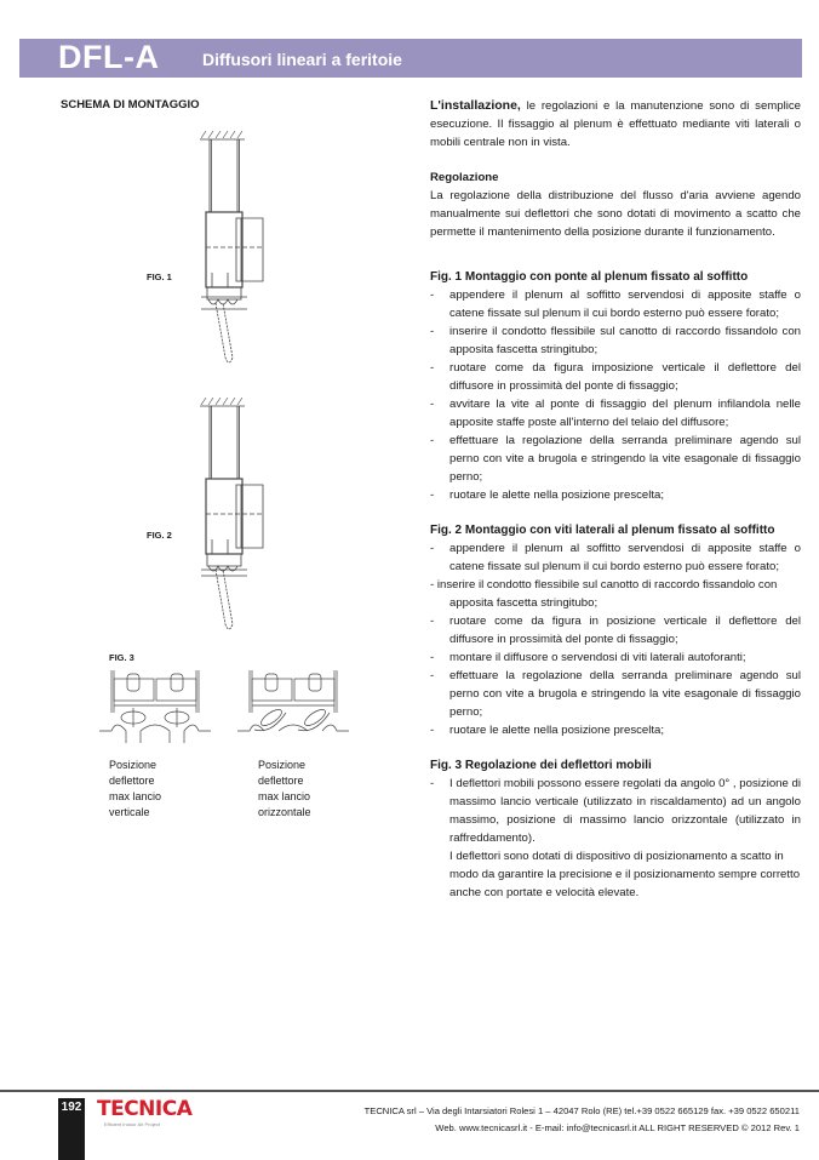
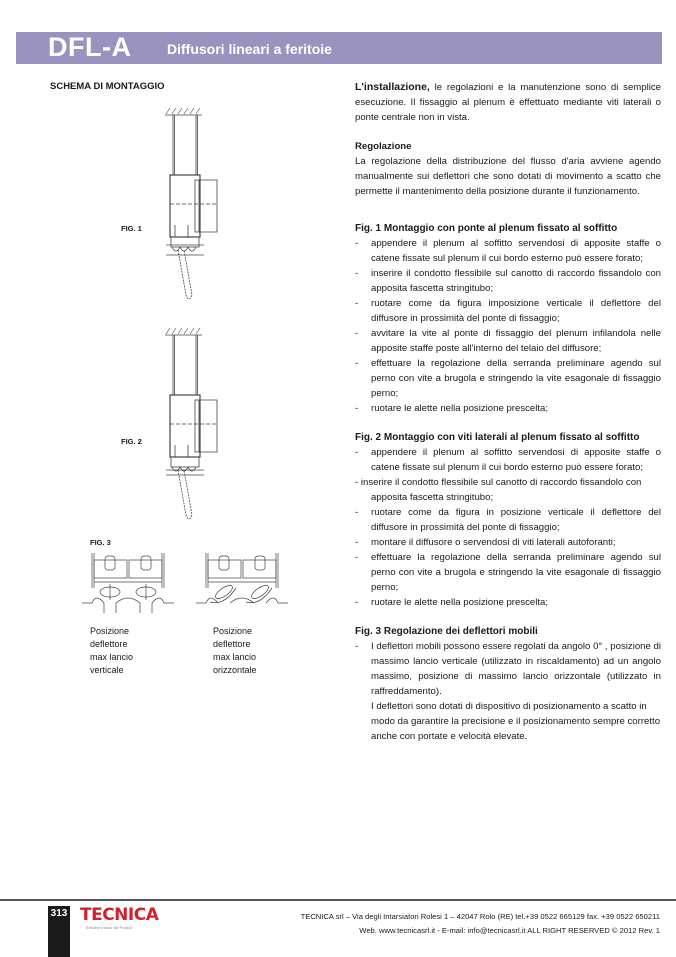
  DFL-A
  Diffusori lineari a feritoie
  SCHEMA DI MONTAGGIO
  FIG. 1
  FIG. 2
  FIG. 3
  Posizione
  deflettore
  max lancio
  verticale
  Posizione
  deflettore
  max lancio
  orizzontale
- L'installazione, le regolazioni e la manutenzione sono di semplice esecuzione. Il fissaggio al plenum è effettuato mediante viti laterali o mobili centrale non in vista.
+ L'installazione, le regolazioni e la manutenzione sono di semplice esecuzione. Il fissaggio al plenum è effettuato mediante viti laterali o ponte centrale non in vista.
  Regolazione
  La regolazione della distribuzione del flusso d'aria avviene agendo manualmente sui deflettori che sono dotati di movimento a scatto che permette il mantenimento della posizione durante il funzionamento.
  Fig. 1 Montaggio con ponte al plenum fissato al soffitto
  -
  appendere il plenum al soffitto servendosi di apposite staffe o catene fissate sul plenum il cui bordo esterno può essere forato;
  -
  inserire il condotto flessibile sul canotto di raccordo fissandolo con apposita fascetta stringitubo;
  -
  ruotare come da figura imposizione verticale il deflettore del diffusore in prossimità del ponte di fissaggio;
  -
  avvitare la vite al ponte di fissaggio del plenum infilandola nelle apposite staffe poste all'interno del telaio del diffusore;
  -
  effettuare la regolazione della serranda preliminare agendo sul perno con vite a brugola e stringendo la vite esagonale di fissaggio perno;
  -
  ruotare le alette nella posizione prescelta;
  Fig. 2 Montaggio con viti laterali al plenum fissato al soffitto
  -
  appendere il plenum al soffitto servendosi di apposite staffe o catene fissate sul plenum il cui bordo esterno può essere forato;
  - inserire il condotto flessibile sul canotto di raccordo fissandolo con apposita fascetta stringitubo;
  -
  ruotare come da figura in posizione verticale il deflettore del diffusore in prossimità del ponte di fissaggio;
  -
  montare il diffusore o servendosi di viti laterali autoforanti;
  -
  effettuare la regolazione della serranda preliminare agendo sul perno con vite a brugola e stringendo la vite esagonale di fissaggio perno;
  -
  ruotare le alette nella posizione prescelta;
  Fig. 3 Regolazione dei deflettori mobili
  -
  I deflettori mobili possono essere regolati da angolo 0° , posizione di massimo lancio verticale (utilizzato in riscaldamento) ad un angolo massimo, posizione di massimo lancio orizzontale (utilizzato in raffreddamento).
  I deflettori sono dotati di dispositivo di posizionamento a scatto in modo da garantire la precisione e il posizionamento sempre corretto anche con portate e velocità elevate.
- 192
+ 313
  TECNICA
  TECNICA srl – Via degli Intarsiatori Rolesi 1 – 42047 Rolo (RE) tel.+39 0522 665129 fax. +39 0522 650211
  Web. www.tecnicasrl.it - E-mail: info@tecnicasrl.it ALL RIGHT RESERVED © 2012 Rev. 1
